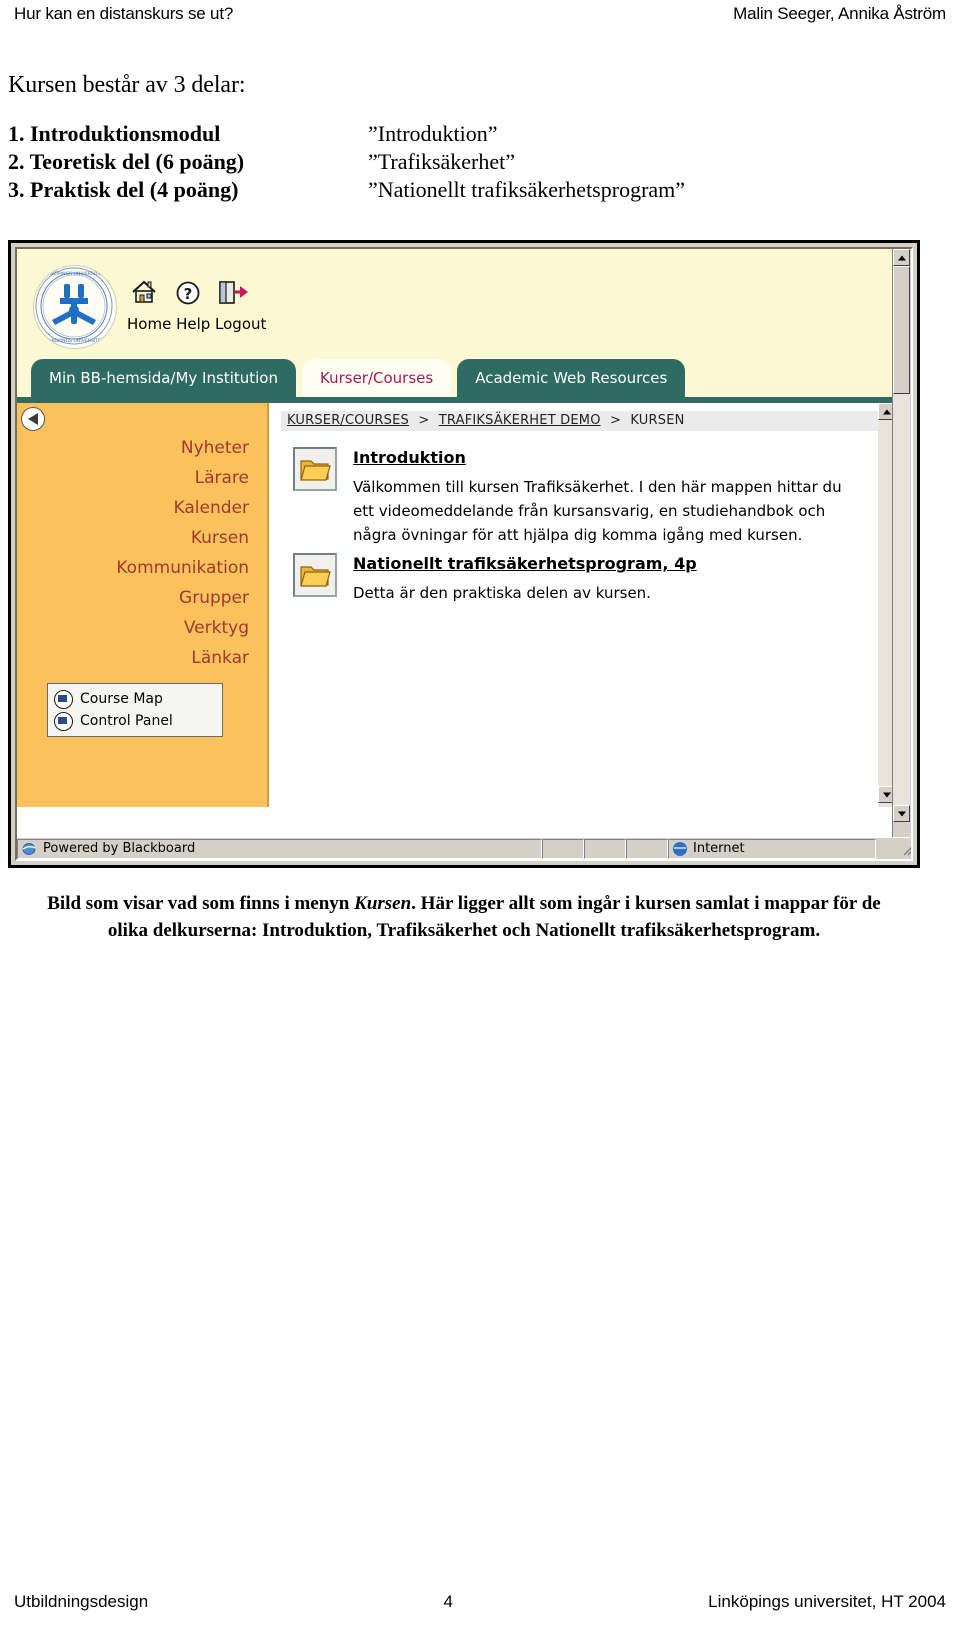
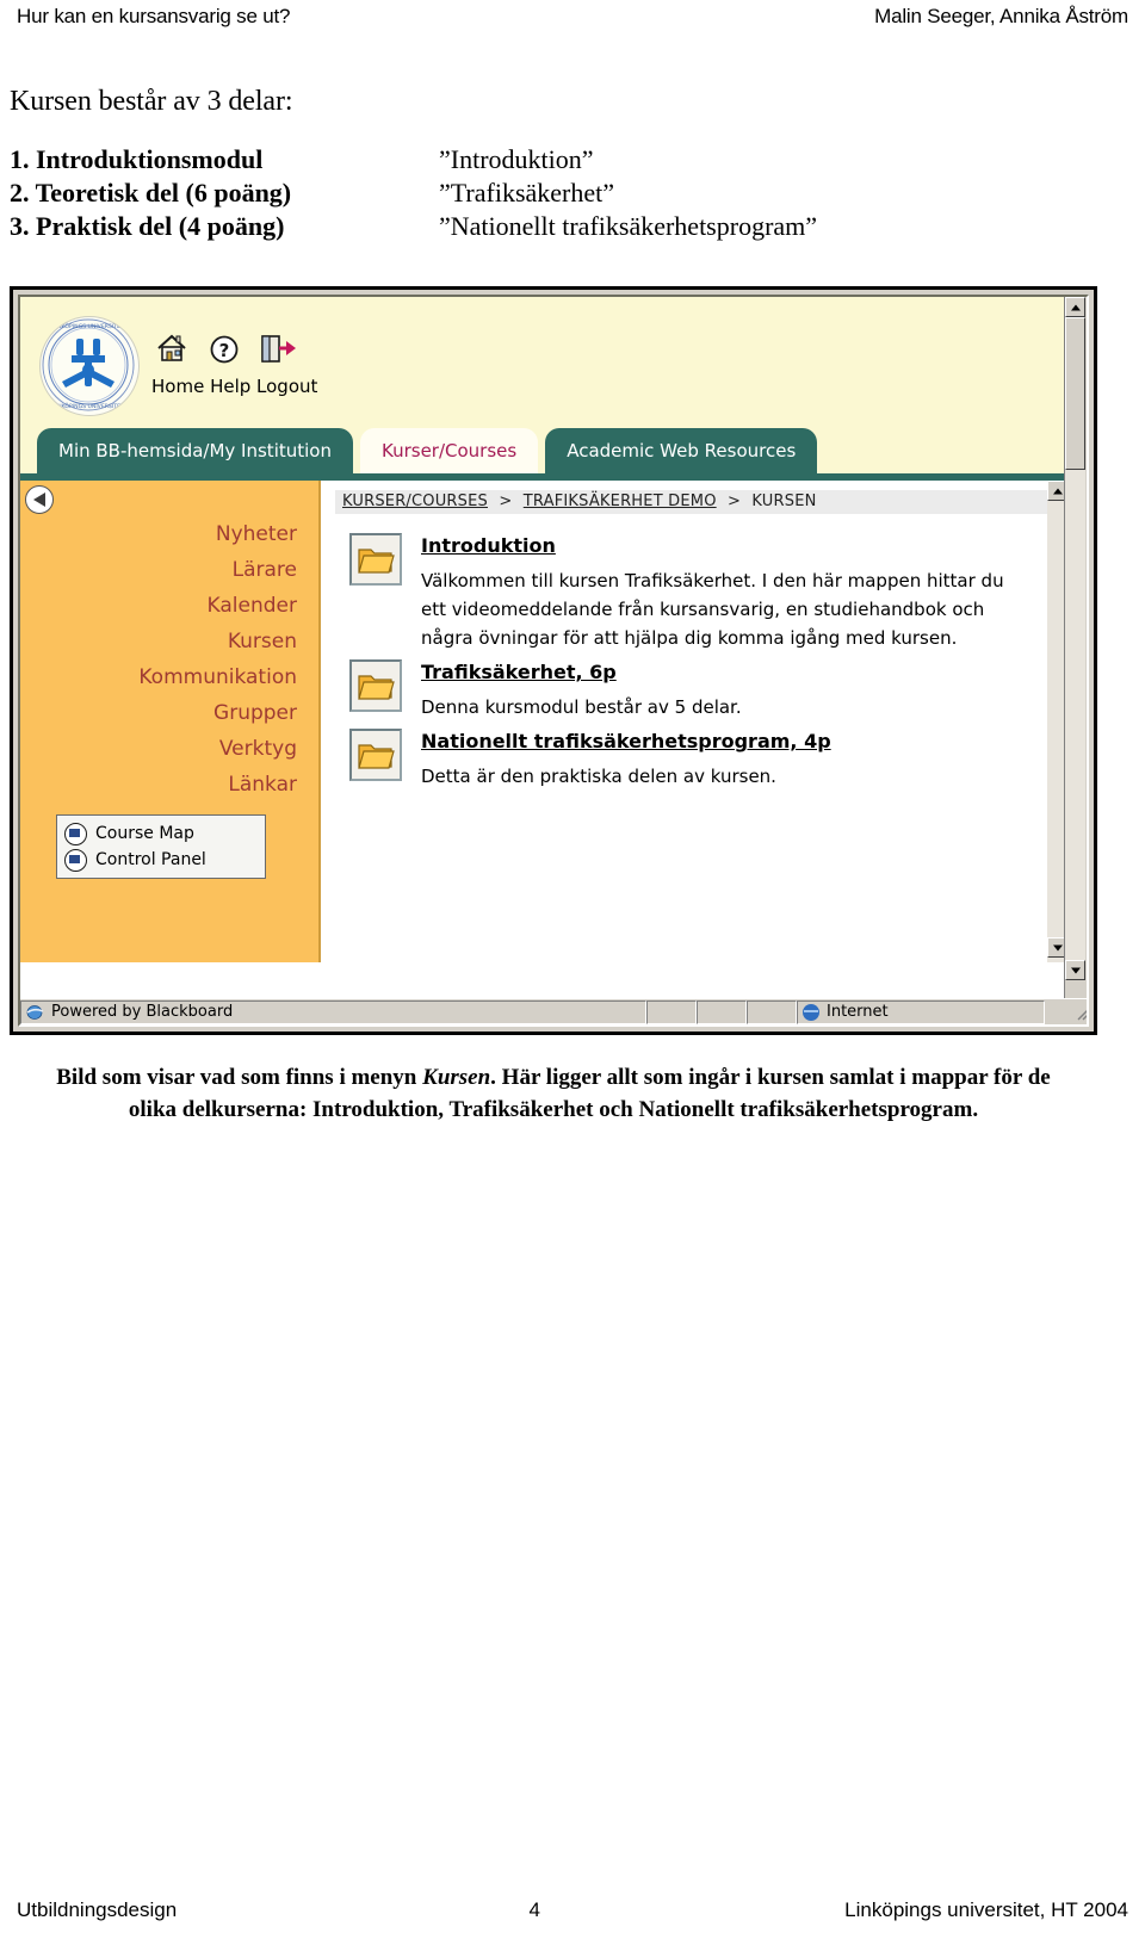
- Hur kan en distanskurs se ut?
+ Hur kan en kursansvarig se ut?
  Malin Seeger, Annika Åström
  Kursen består av 3 delar:
  1. Introduktionsmodul
  ”Introduktion”
  2. Teoretisk del (6 poäng)
  ”Trafiksäkerhet”
  3. Praktisk del (4 poäng)
  ”Nationellt trafiksäkerhetsprogram”
  ?
  Home Help Logout
  Min BB-hemsida/My Institution
  Kurser/Courses
  Academic Web Resources
  Nyheter
  Lärare
  Kalender
  Kursen
  Kommunikation
  Grupper
  Verktyg
  Länkar
  Course Map
  Control Panel
  KURSER/COURSES > TRAFIKSÄKERHET DEMO > KURSEN
  Introduktion
  Välkommen till kursen Trafiksäkerhet. I den här mappen hittar du ett videomeddelande från kursansvarig, en studiehandbok och några övningar för att hjälpa dig komma igång med kursen.
+ Trafiksäkerhet, 6p
+ Denna kursmodul består av 5 delar.
  Nationellt trafiksäkerhetsprogram, 4p
  Detta är den praktiska delen av kursen.
  Powered by Blackboard
  Internet
  Bild som visar vad som finns i menyn Kursen. Här ligger allt som ingår i kursen samlat i mappar för de
  olika delkurserna: Introduktion, Trafiksäkerhet och Nationellt trafiksäkerhetsprogram.
  Utbildningsdesign
  4
  Linköpings universitet, HT 2004
